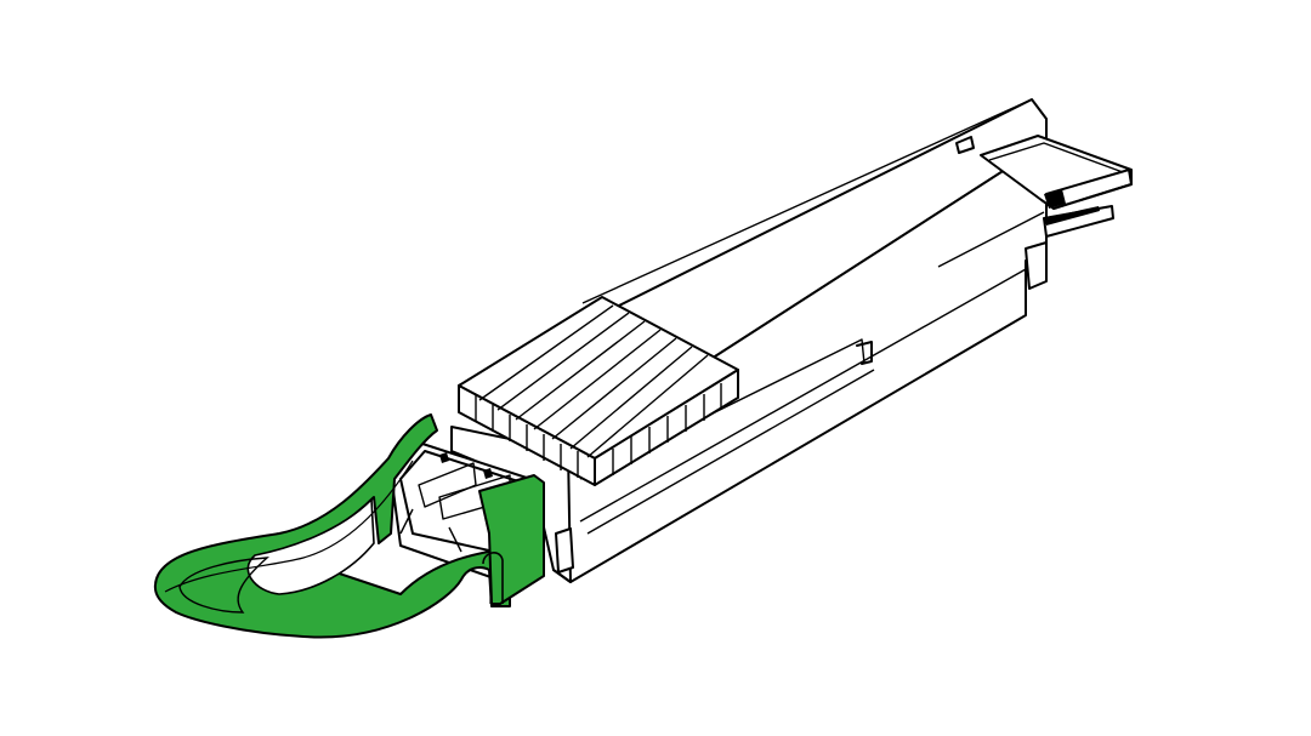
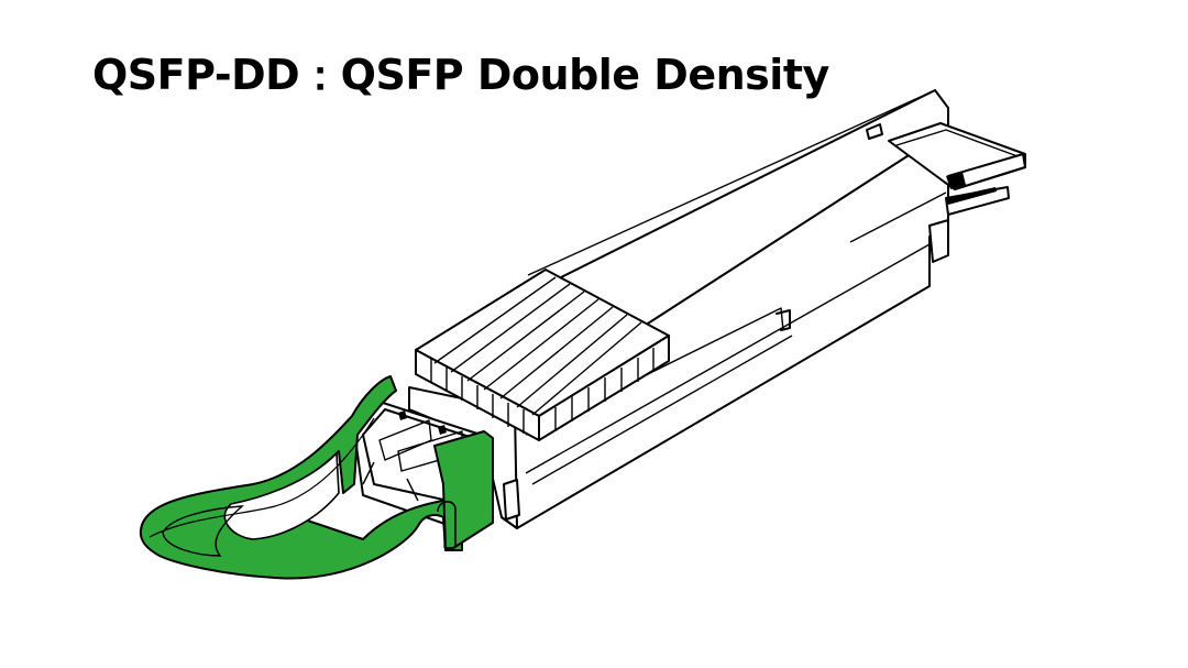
+ QSFP-DD：QSFP Double Density
